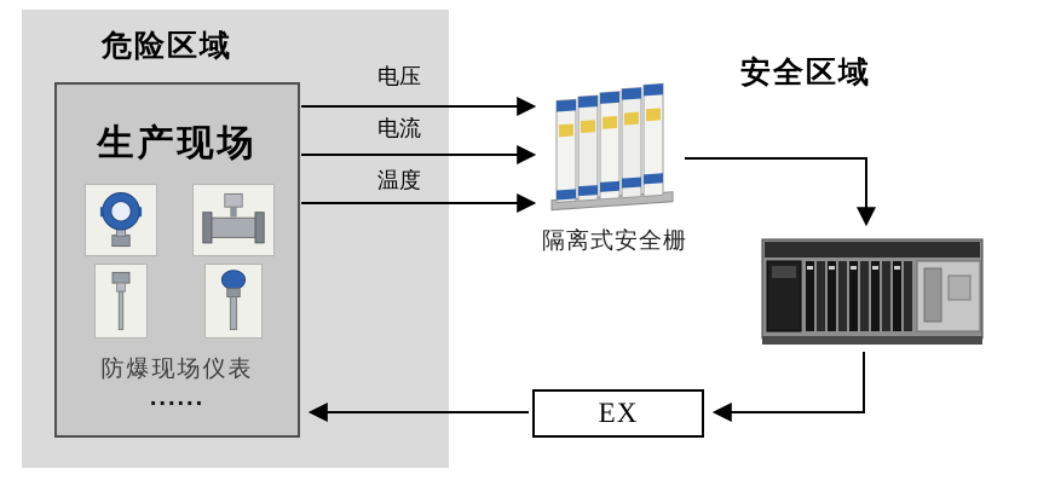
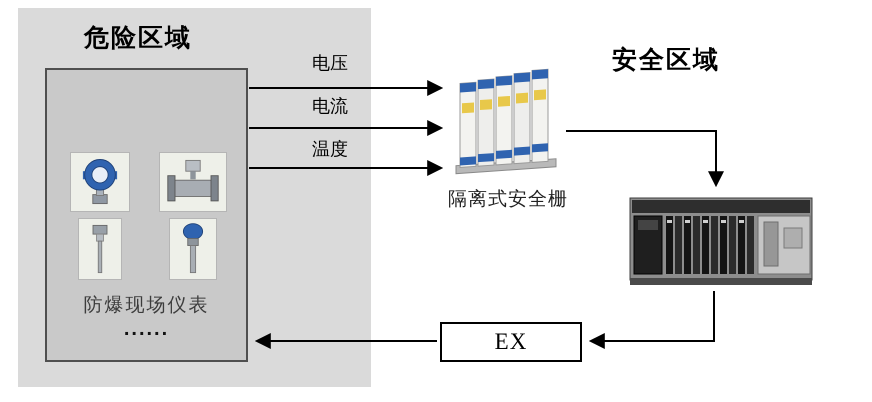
  危险区域
  安全区域
- 生产现场
  防爆现场仪表
  ......
  电压
  电流
  温度
  隔离式安全栅
  EX
